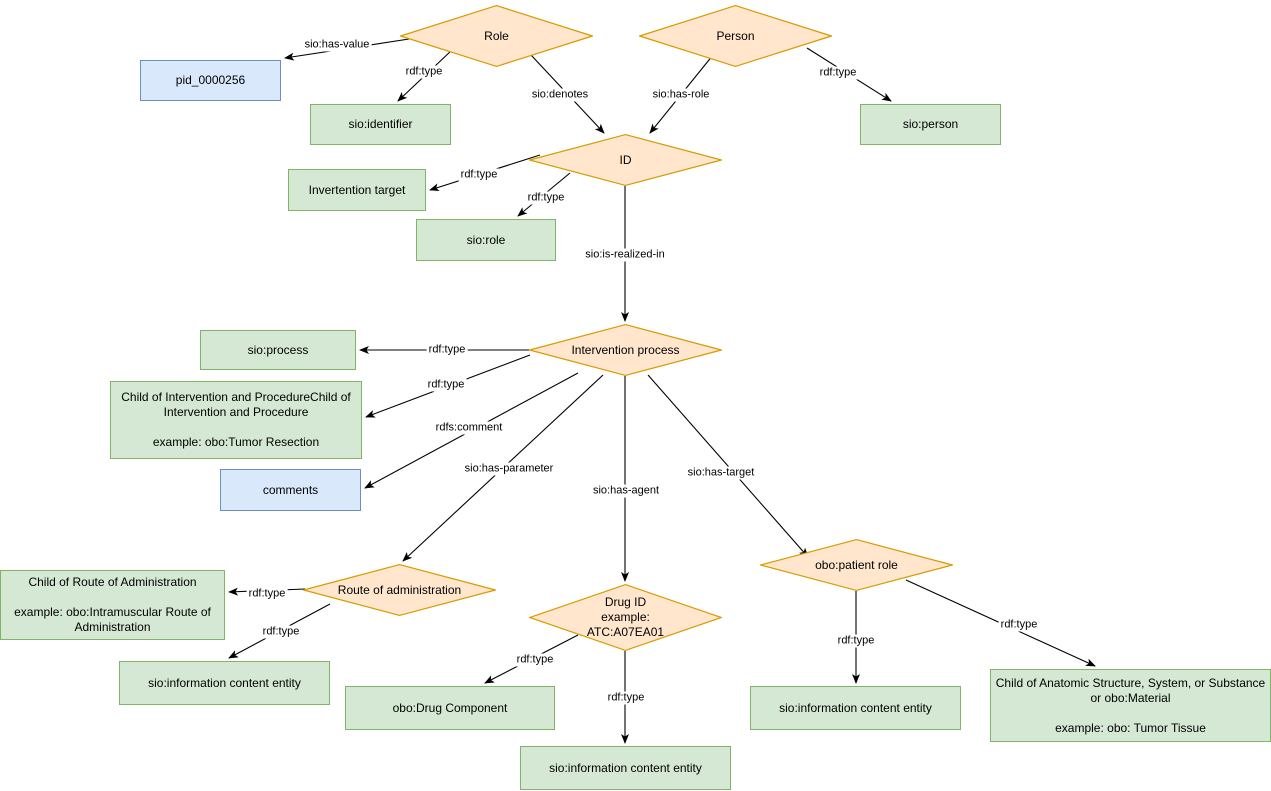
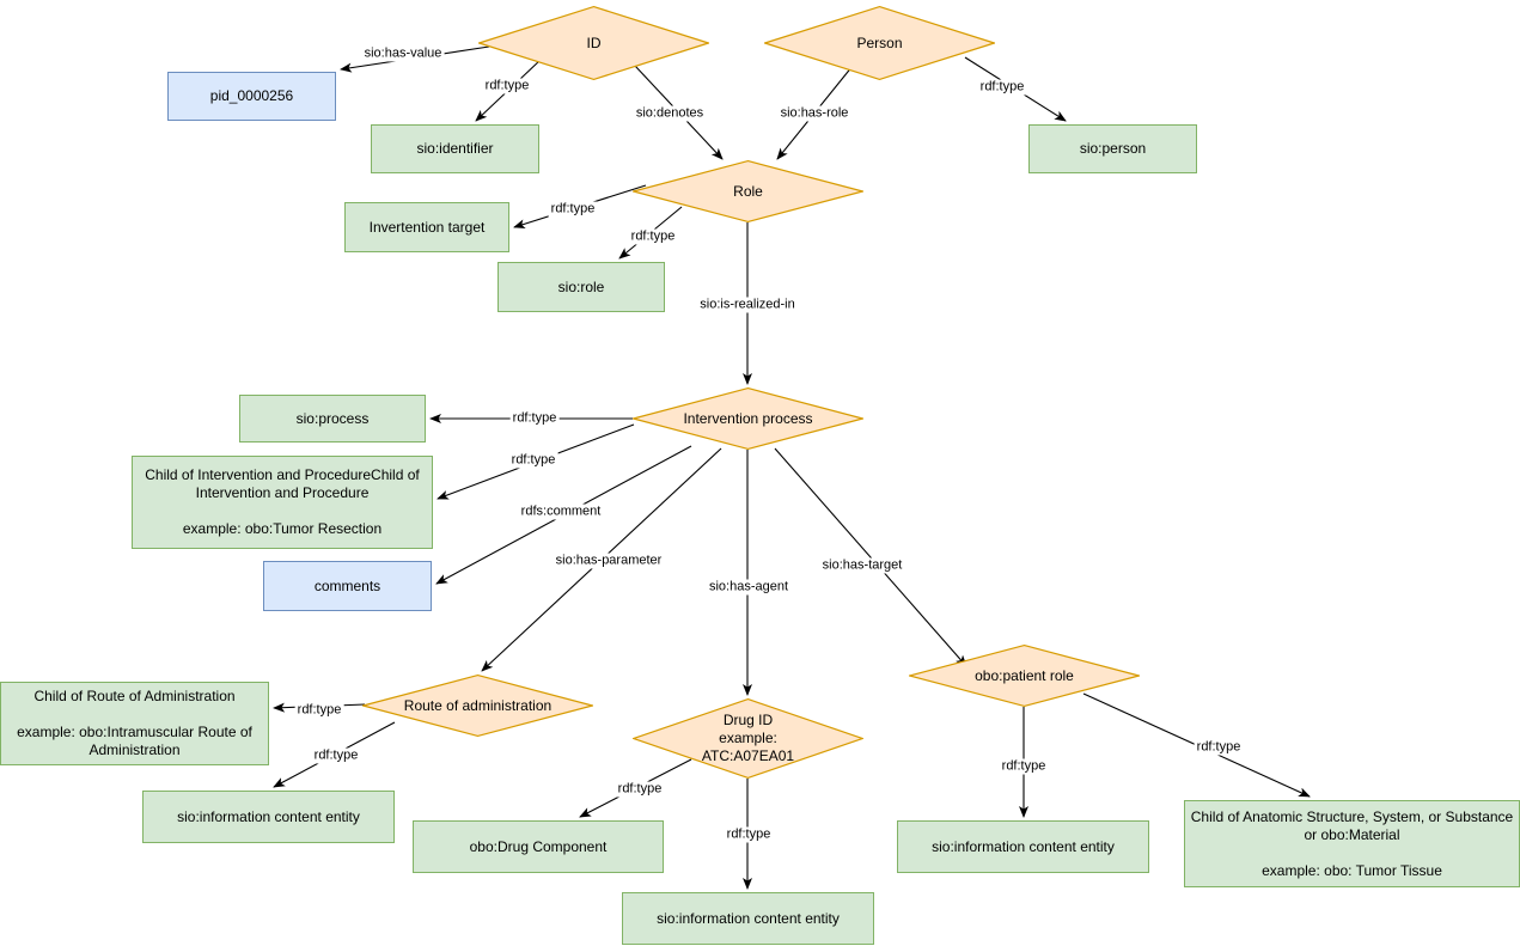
- Role
+ ID
  Person
  pid_0000256
  sio:identifier
  sio:person
- ID
+ Role
  Invertention target
  sio:role
  Intervention process
  sio:process
  Child of Intervention and ProcedureChild of Intervention and Procedure
  example: obo:Tumor Resection
  comments
  Route of administration
  Drug ID
  example:
  ATC:A07EA01
  obo:patient role
  Child of Route of Administration
  example: obo:Intramuscular Route of Administration
  sio:information content entity
  obo:Drug Component
  sio:information content entity
  sio:information content entity
  Child of Anatomic Structure, System, or Substance or obo:Material
  example: obo: Tumor Tissue
  sio:has-value
  rdf:type
  sio:denotes
  sio:has-role
  rdf:type
  rdf:type
  rdf:type
  sio:is-realized-in
  rdf:type
  rdf:type
  rdfs:comment
  sio:has-parameter
  sio:has-agent
  sio:has-target
  rdf:type
  rdf:type
  rdf:type
  rdf:type
  rdf:type
  rdf:type
